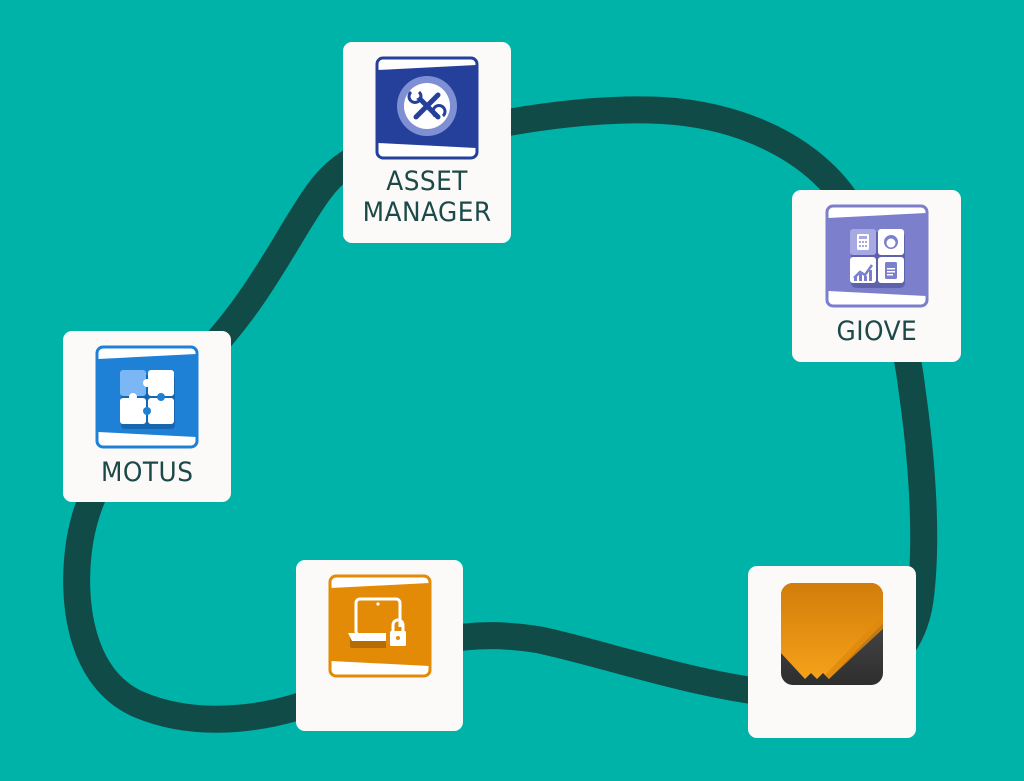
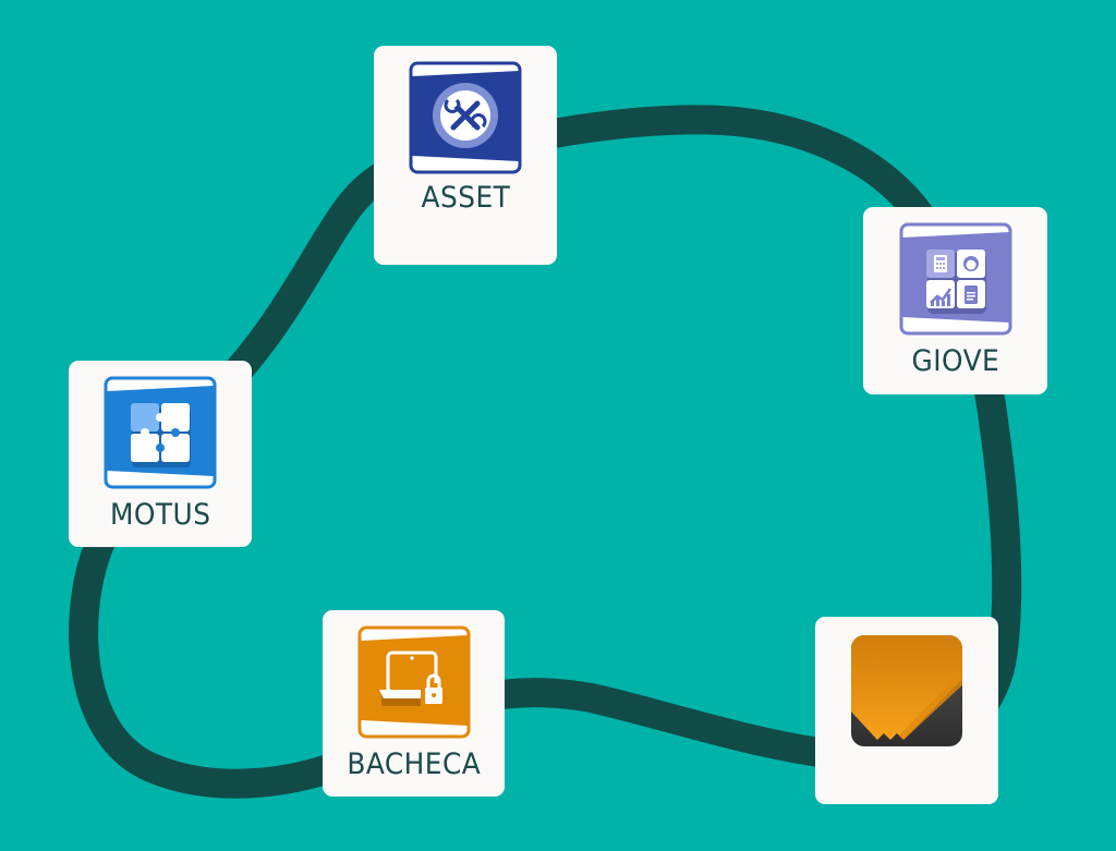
  ASSET
- MANAGER
  GIOVE
  MOTUS
+ BACHECA
